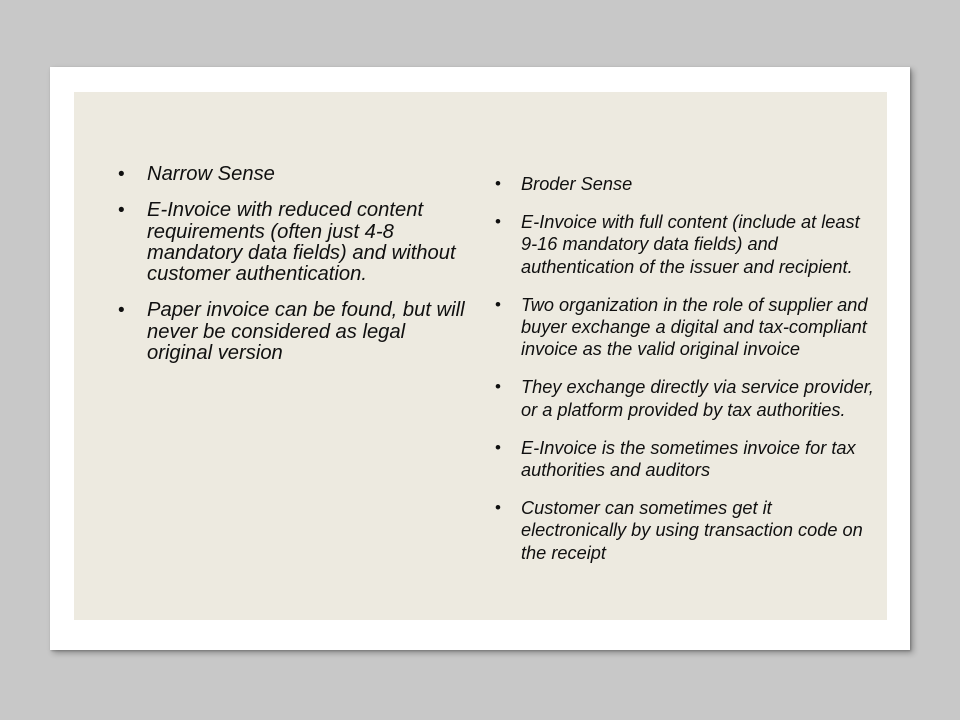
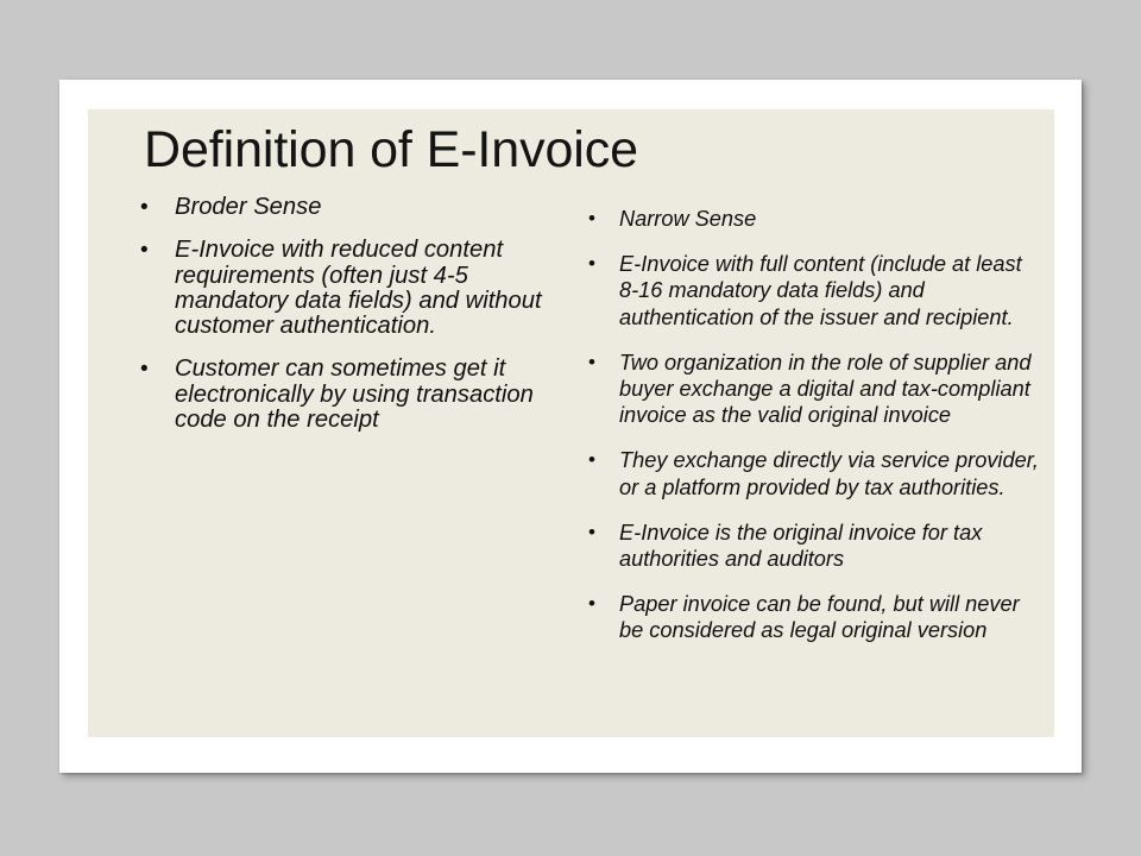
+ Definition of E-Invoice
  •
- Narrow Sense
+ Broder Sense
  •
- E-Invoice with reduced content requirements (often just 4-8 mandatory data fields) and without customer authentication.
+ E-Invoice with reduced content requirements (often just 4-5 mandatory data fields) and without customer authentication.
  •
- Paper invoice can be found, but will never be considered as legal original version
+ Customer can sometimes get it electronically by using transaction code on the receipt
  •
- Broder Sense
+ Narrow Sense
  •
- E-Invoice with full content (include at least 9-16 mandatory data fields) and authentication of the issuer and recipient.
+ E-Invoice with full content (include at least 8-16 mandatory data fields) and authentication of the issuer and recipient.
  •
  Two organization in the role of supplier and buyer exchange a digital and tax-compliant invoice as the valid original invoice
  •
  They exchange directly via service provider, or a platform provided by tax authorities.
  •
- E-Invoice is the sometimes invoice for tax authorities and auditors
+ E-Invoice is the original invoice for tax authorities and auditors
  •
- Customer can sometimes get it electronically by using transaction code on the receipt
+ Paper invoice can be found, but will never be considered as legal original version
